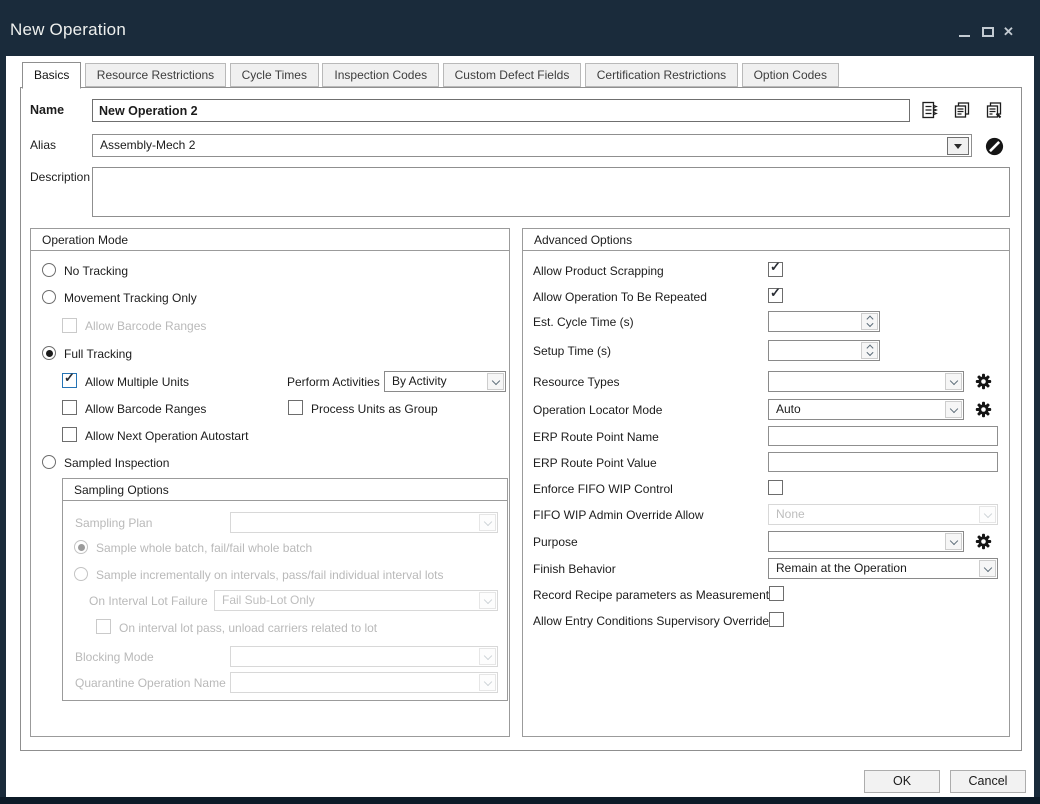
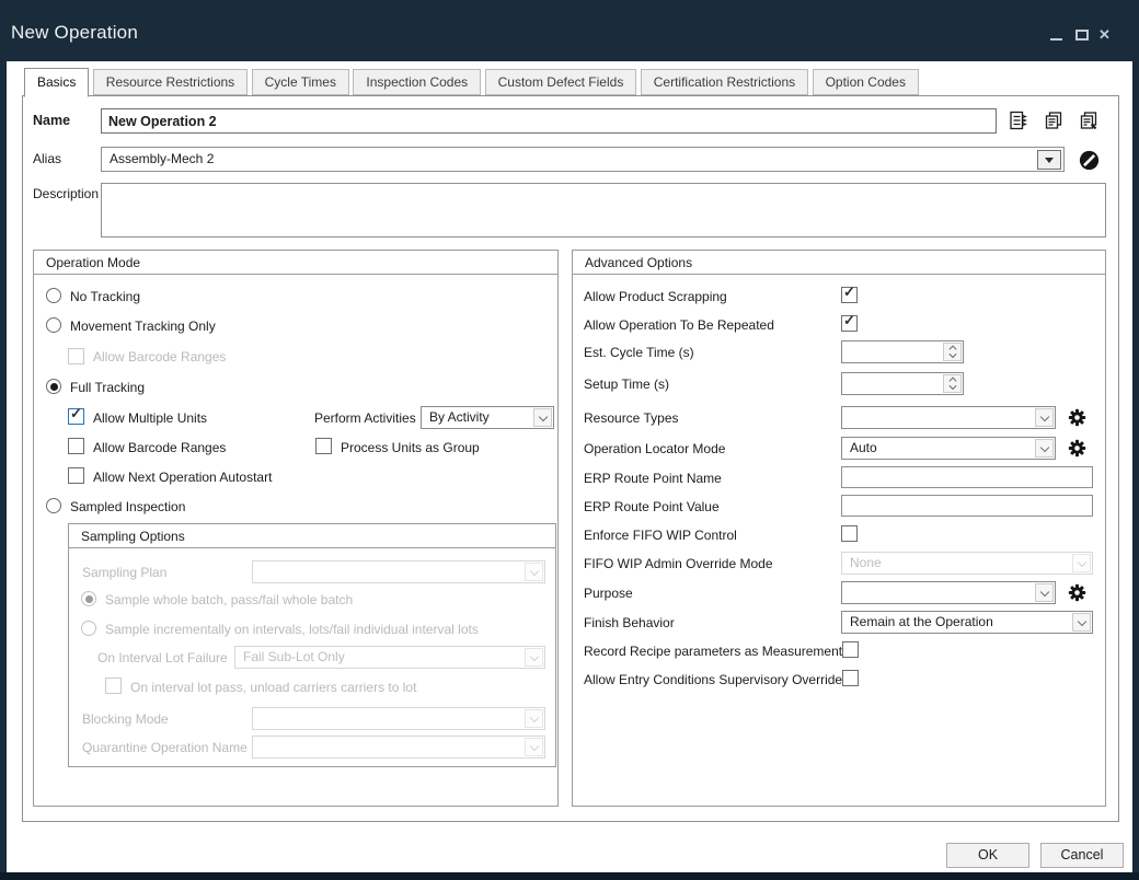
  New Operation
  ✕
  Basics Resource Restrictions Cycle Times Inspection Codes Custom Defect Fields Certification Restrictions Option Codes
  Name
  New Operation 2
  Alias
  Assembly-Mech 2
  Description
  Operation Mode
  No Tracking
  Movement Tracking Only
  Allow Barcode Ranges
  Full Tracking
  ✓
  Allow Multiple Units
  Perform Activities
  By Activity
  Allow Barcode Ranges
  Process Units as Group
  Allow Next Operation Autostart
  Sampled Inspection
  Sampling Options
  Sampling Plan
- Sample whole batch, fail/fail whole batch
+ Sample whole batch, pass/fail whole batch
- Sample incrementally on intervals, pass/fail individual interval lots
+ Sample incrementally on intervals, lots/fail individual interval lots
  On Interval Lot Failure
  Fail Sub-Lot Only
- On interval lot pass, unload carriers related to lot
+ On interval lot pass, unload carriers carriers to lot
  Blocking Mode
  Quarantine Operation Name
  Advanced Options
  Allow Product Scrapping
  ✓
  Allow Operation To Be Repeated
  ✓
  Est. Cycle Time (s)
  Setup Time (s)
  Resource Types
  Operation Locator Mode
  Auto
  ERP Route Point Name
  ERP Route Point Value
  Enforce FIFO WIP Control
- FIFO WIP Admin Override Allow
+ FIFO WIP Admin Override Mode
  None
  Purpose
  Finish Behavior
  Remain at the Operation
  Record Recipe parameters as Measurement
  Allow Entry Conditions Supervisory Override
  OK
  Cancel
